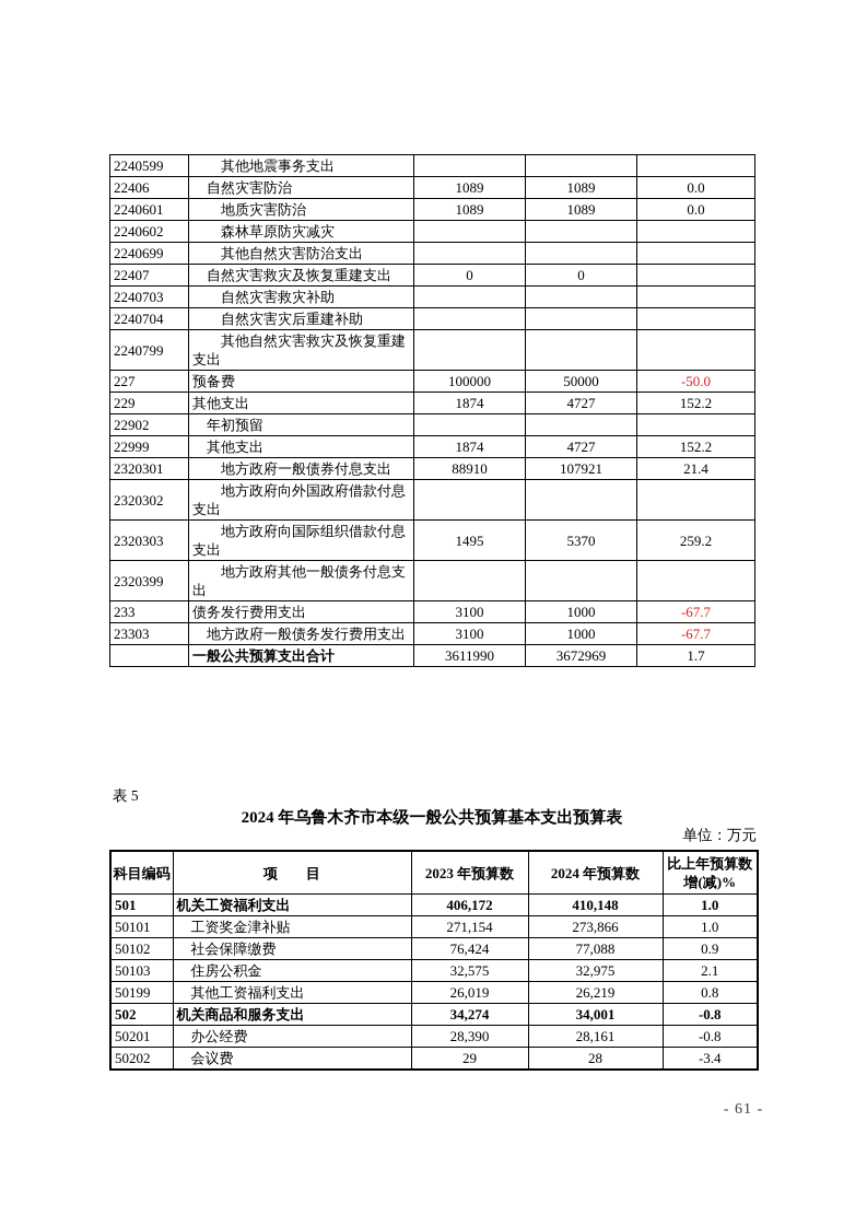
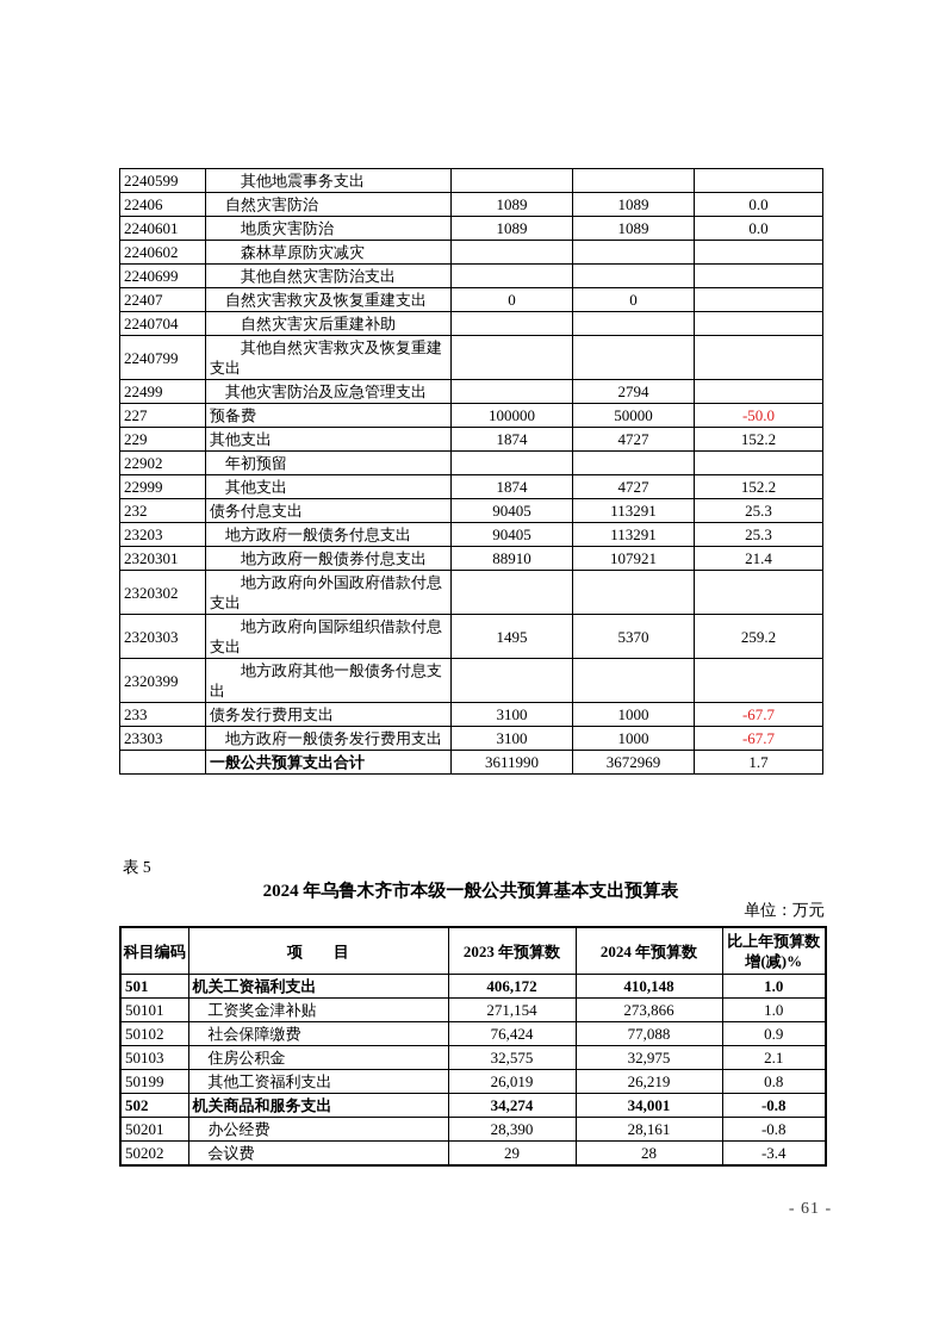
  2240599	其他地震事务支出
  22406	自然灾害防治	1089	1089	0.0
  2240601	地质灾害防治	1089	1089	0.0
  2240602	森林草原防灾减灾
  2240699	其他自然灾害防治支出
  22407	自然灾害救灾及恢复重建支出	0	0
- 2240703	自然灾害救灾补助
  2240704	自然灾害灾后重建补助
  2240799	其他自然灾害救灾及恢复重建支出
+ 22499	其他灾害防治及应急管理支出		2794
  227	预备费	100000	50000	-50.0
  229	其他支出	1874	4727	152.2
  22902	年初预留
  22999	其他支出	1874	4727	152.2
+ 232	债务付息支出	90405	113291	25.3
+ 23203	地方政府一般债务付息支出	90405	113291	25.3
  2320301	地方政府一般债券付息支出	88910	107921	21.4
  2320302	地方政府向外国政府借款付息支出
  2320303	地方政府向国际组织借款付息支出	1495	5370	259.2
  2320399	地方政府其他一般债务付息支出
  233	债务发行费用支出	3100	1000	-67.7
  23303	地方政府一般债务发行费用支出	3100	1000	-67.7
  	一般公共预算支出合计	3611990	3672969	1.7
  表 5
  2024 年乌鲁木齐市本级一般公共预算基本支出预算表
  单位：万元
  科目编码	项 目	2023 年预算数	2024 年预算数	比上年预算数增(减)%
  501	机关工资福利支出	406,172	410,148	1.0
  50101	工资奖金津补贴	271,154	273,866	1.0
  50102	社会保障缴费	76,424	77,088	0.9
  50103	住房公积金	32,575	32,975	2.1
  50199	其他工资福利支出	26,019	26,219	0.8
  502	机关商品和服务支出	34,274	34,001	-0.8
  50201	办公经费	28,390	28,161	-0.8
  50202	会议费	29	28	-3.4
  - 61 -
